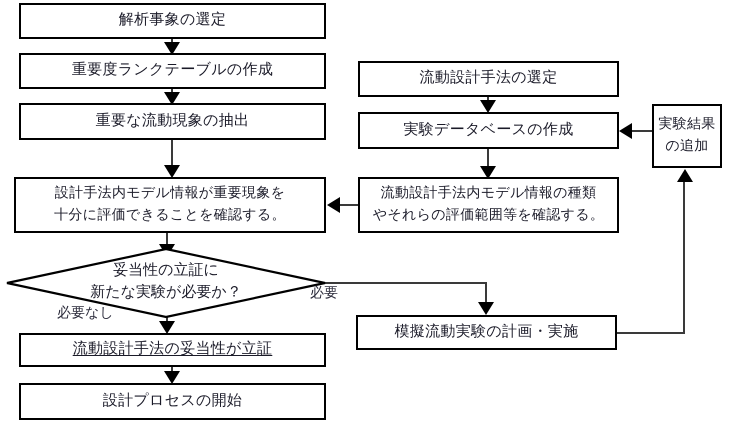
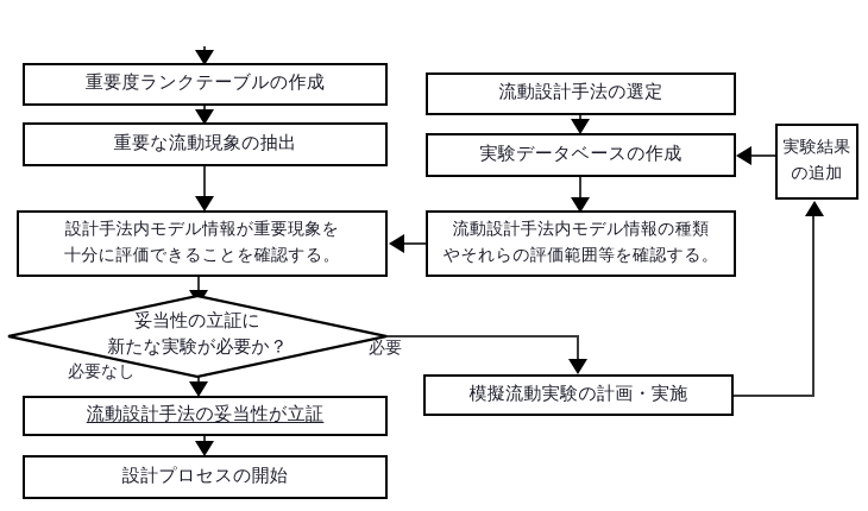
- 解析事象の選定
  重要度ランクテーブルの作成
  重要な流動現象の抽出
  設計手法内モデル情報が重要現象を
  十分に評価できることを確認する。
  流動設計手法の妥当性が立証
  設計プロセスの開始
  妥当性の立証に
  新たな実験が必要か？
  流動設計手法の選定
  実験データベースの作成
  流動設計手法内モデル情報の種類
  やそれらの評価範囲等を確認する。
  実験結果
  の追加
  模擬流動実験の計画・実施
  必要
  必要なし
